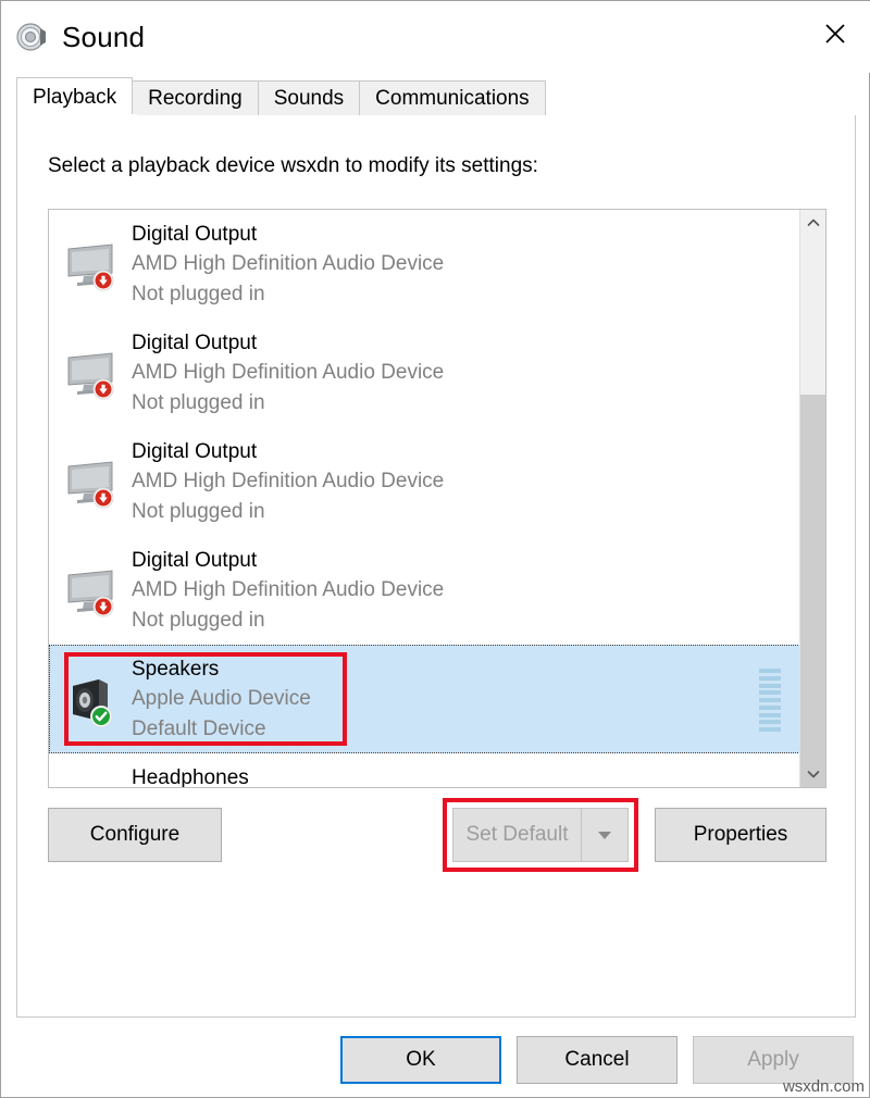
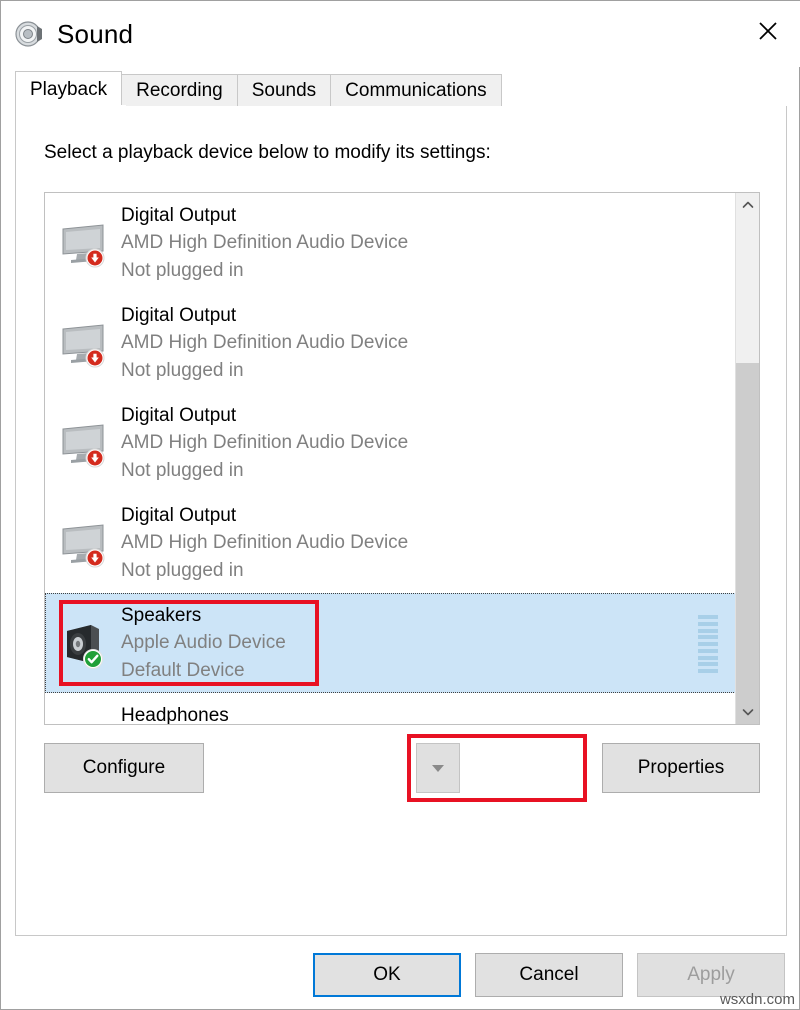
  Sound
  Playback
  Recording
  Sounds
  Communications
- Select a playback device wsxdn to modify its settings:
+ Select a playback device below to modify its settings:
  Digital Output
  AMD High Definition Audio Device
  Not plugged in
  Digital Output
  AMD High Definition Audio Device
  Not plugged in
  Digital Output
  AMD High Definition Audio Device
  Not plugged in
  Digital Output
  AMD High Definition Audio Device
  Not plugged in
  Speakers
  Apple Audio Device
  Default Device
  Headphones
  Configure
- Set Default
  Properties
  OK
  Cancel
  Apply
  wsxdn.com
